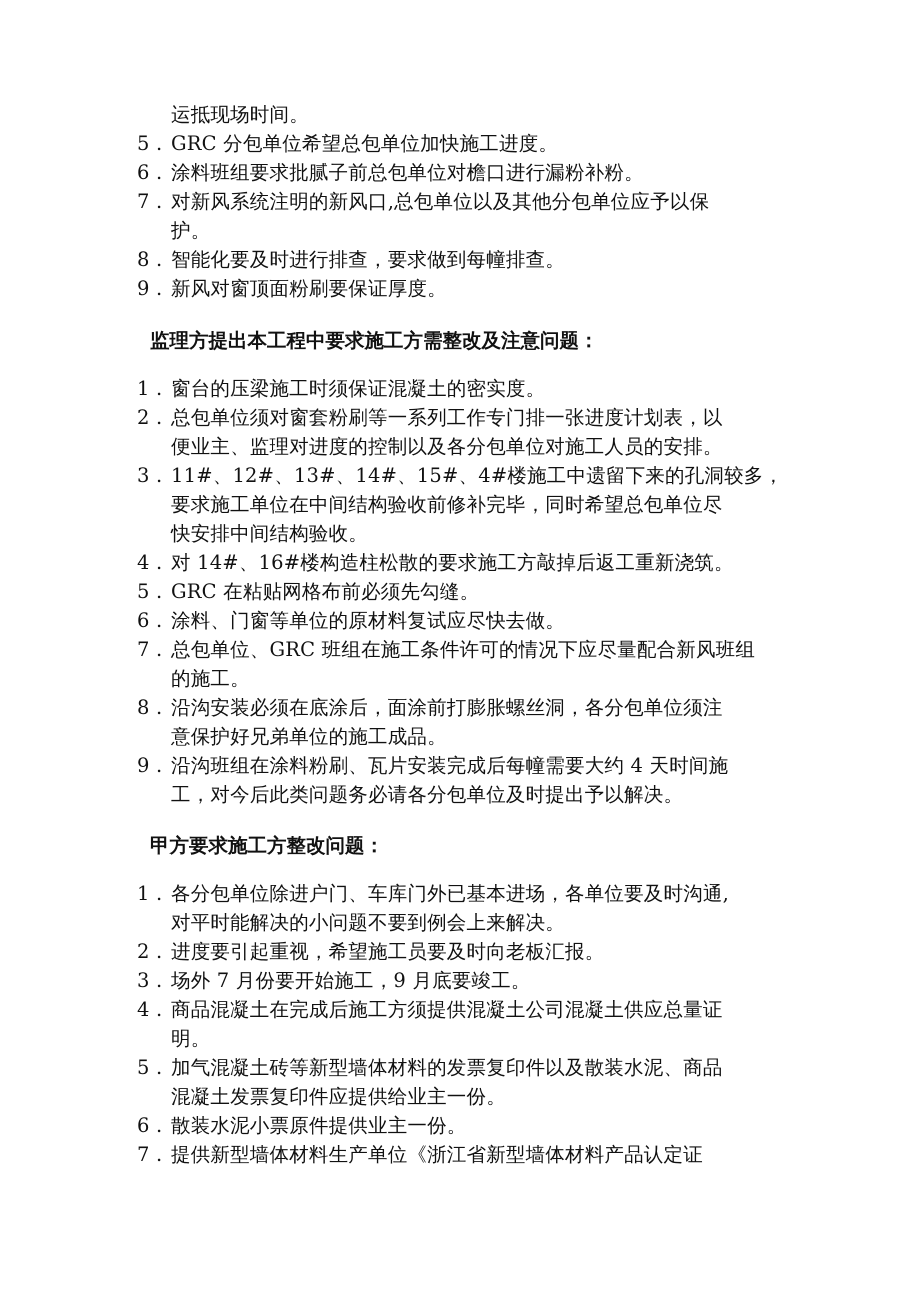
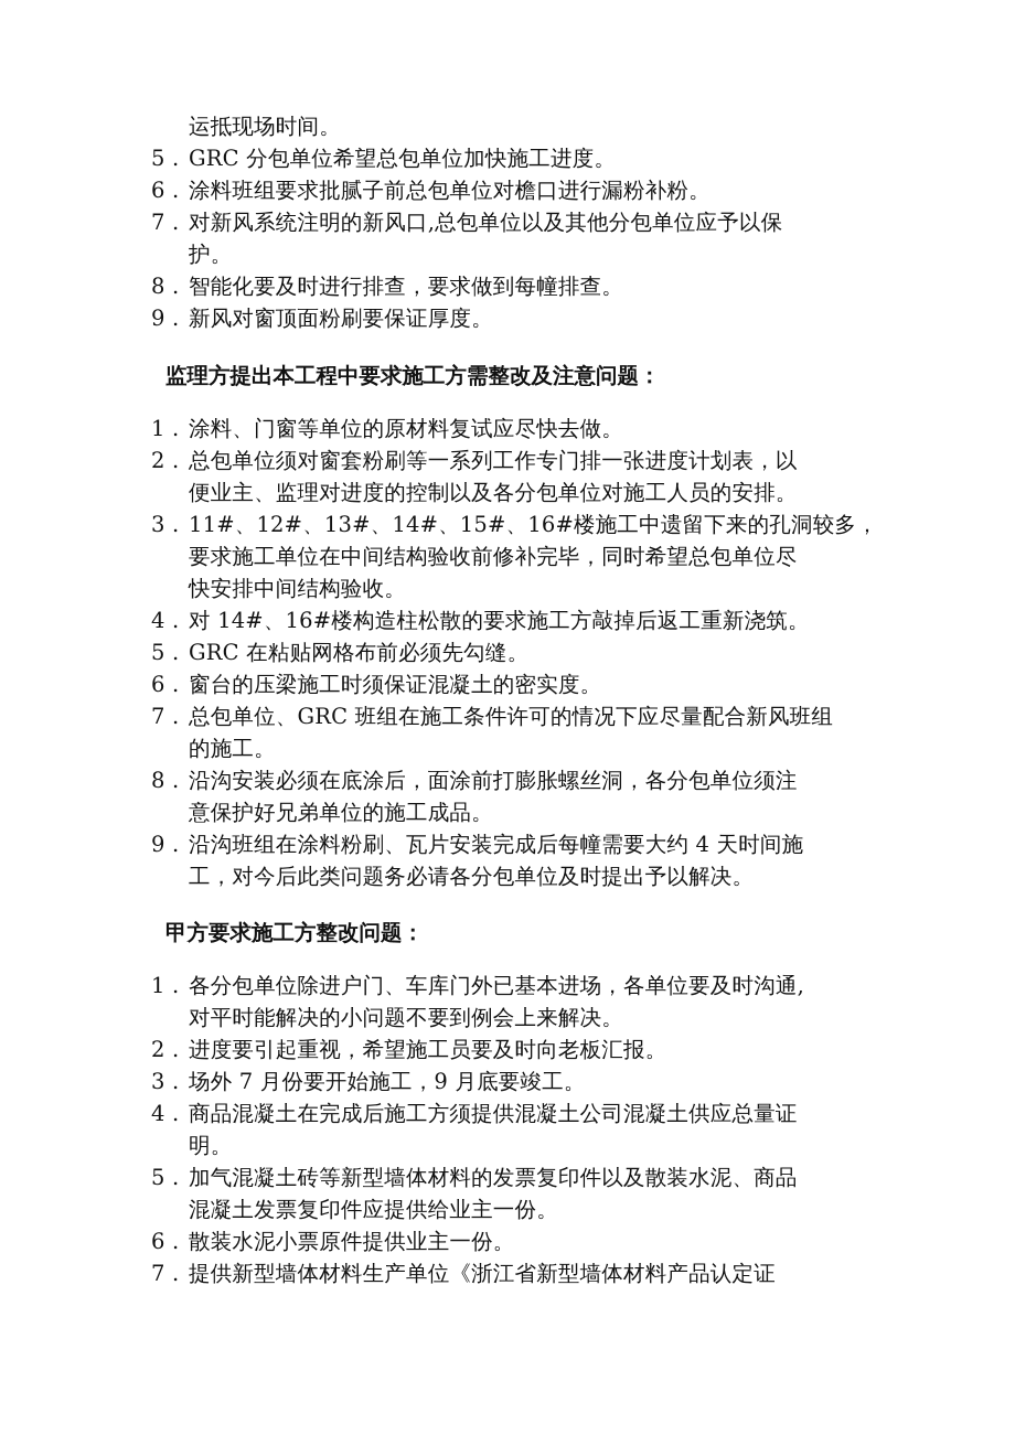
  运抵现场时间。
  5 .
  GRC 分包单位希望总包单位加快施工进度。
  6 .
  涂料班组要求批腻子前总包单位对檐口进行漏粉补粉。
  7 .
  对新风系统注明的新风口,总包单位以及其他分包单位应予以保
  护。
  8 .
  智能化要及时进行排查，要求做到每幢排查。
  9 .
  新风对窗顶面粉刷要保证厚度。
  监理方提出本工程中要求施工方需整改及注意问题：
  1 .
- 窗台的压梁施工时须保证混凝土的密实度。
+ 涂料、门窗等单位的原材料复试应尽快去做。
  2 .
  总包单位须对窗套粉刷等一系列工作专门排一张进度计划表，以
  便业主、监理对进度的控制以及各分包单位对施工人员的安排。
  3 .
- 11#、12#、13#、14#、15#、4#楼施工中遗留下来的孔洞较多，
+ 11#、12#、13#、14#、15#、16#楼施工中遗留下来的孔洞较多，
  要求施工单位在中间结构验收前修补完毕，同时希望总包单位尽
  快安排中间结构验收。
  4 .
  对 14#、16#楼构造柱松散的要求施工方敲掉后返工重新浇筑。
  5 .
  GRC 在粘贴网格布前必须先勾缝。
  6 .
- 涂料、门窗等单位的原材料复试应尽快去做。
+ 窗台的压梁施工时须保证混凝土的密实度。
  7 .
  总包单位、GRC 班组在施工条件许可的情况下应尽量配合新风班组
  的施工。
  8 .
  沿沟安装必须在底涂后，面涂前打膨胀螺丝洞，各分包单位须注
  意保护好兄弟单位的施工成品。
  9 .
  沿沟班组在涂料粉刷、瓦片安装完成后每幢需要大约 4 天时间施
  工，对今后此类问题务必请各分包单位及时提出予以解决。
  甲方要求施工方整改问题：
  1 .
  各分包单位除进户门、车库门外已基本进场，各单位要及时沟通,
  对平时能解决的小问题不要到例会上来解决。
  2 .
  进度要引起重视，希望施工员要及时向老板汇报。
  3 .
  场外 7 月份要开始施工，9 月底要竣工。
  4 .
  商品混凝土在完成后施工方须提供混凝土公司混凝土供应总量证
  明。
  5 .
  加气混凝土砖等新型墙体材料的发票复印件以及散装水泥、商品
  混凝土发票复印件应提供给业主一份。
  6 .
  散装水泥小票原件提供业主一份。
  7 .
  提供新型墙体材料生产单位《浙江省新型墙体材料产品认定证
